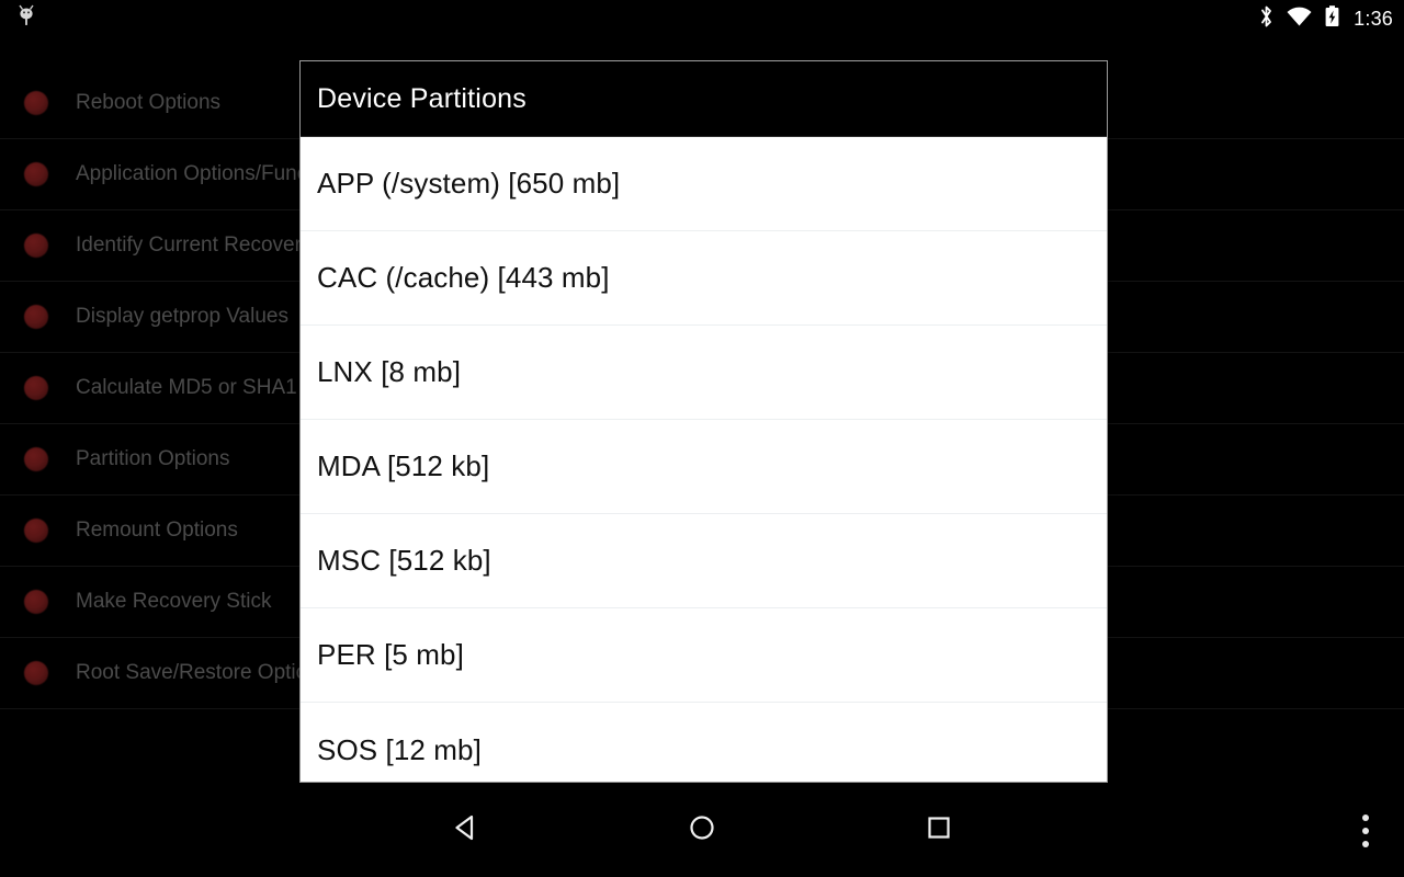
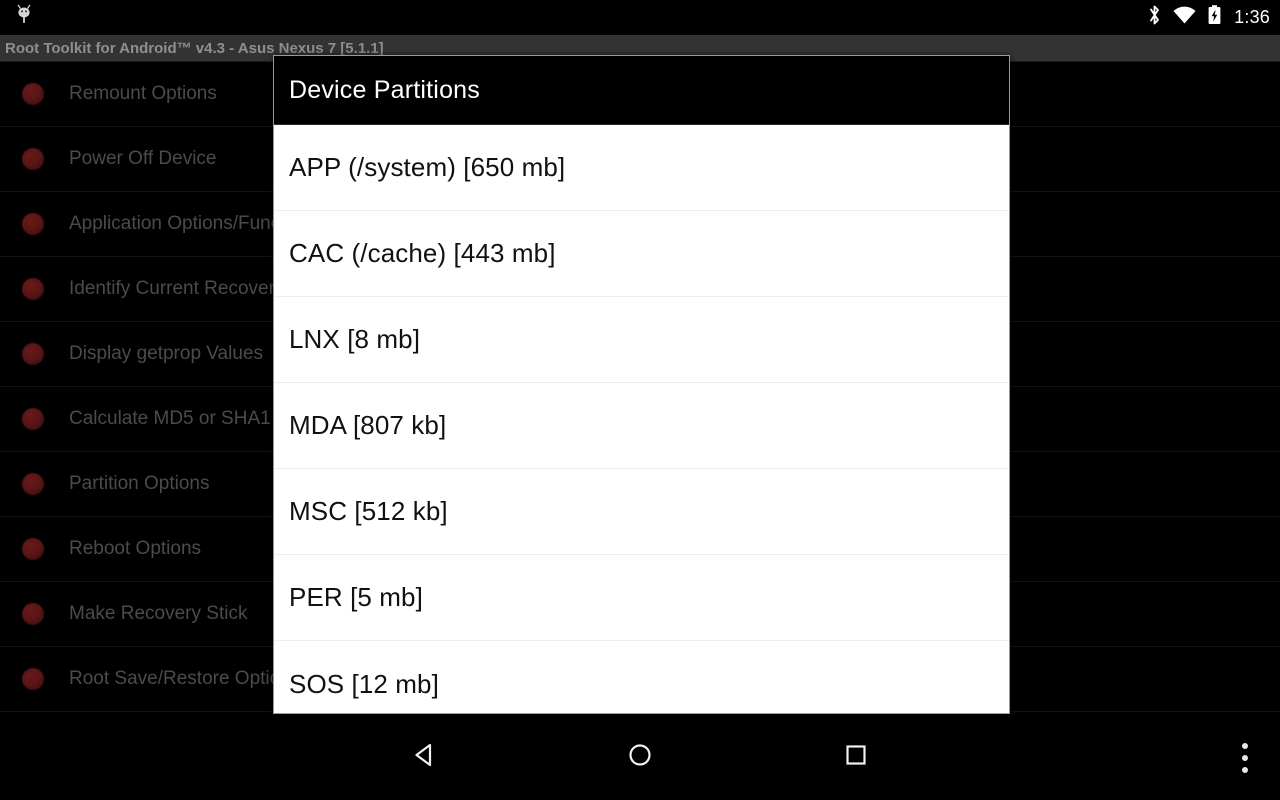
  1:36
+ Root Toolkit for Android™ v4.3 - Asus Nexus 7 [5.1.1]
- Reboot Options
+ Remount Options
+ Power Off Device
  Application Options/Fun
  Identify Current Recover
  Display getprop Values
  Calculate MD5 or SHA1
  Partition Options
- Remount Options
+ Reboot Options
  Make Recovery Stick
  Root Save/Restore Opti
  Device Partitions
  APP (/system) [650 mb]
  CAC (/cache) [443 mb]
  LNX [8 mb]
- MDA [512 kb]
+ MDA [807 kb]
  MSC [512 kb]
  PER [5 mb]
  SOS [12 mb]
